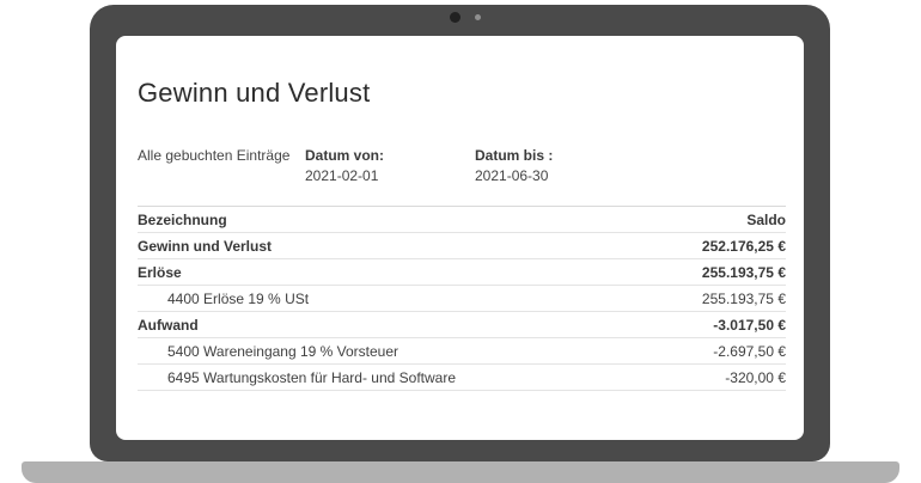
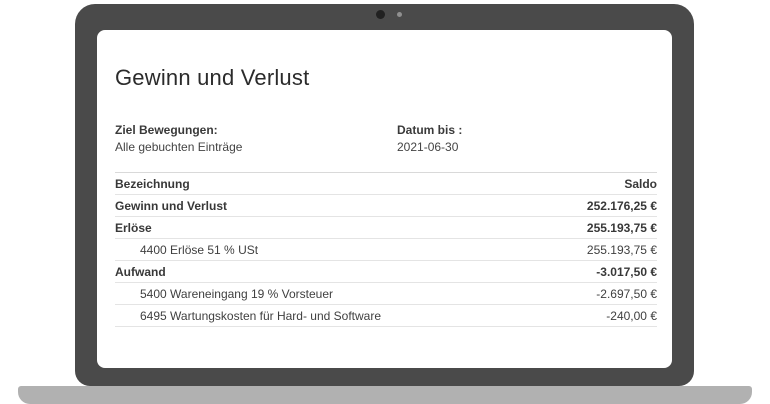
  Gewinn und Verlust
+ Ziel Bewegungen:
  Alle gebuchten Einträge
- Datum von:
- 2021-02-01
  Datum bis :
  2021-06-30
  Bezeichnung
  Saldo
  Gewinn und Verlust
  252.176,25 €
  Erlöse
  255.193,75 €
- 4400 Erlöse 19 % USt
+ 4400 Erlöse 51 % USt
  255.193,75 €
  Aufwand
  -3.017,50 €
  5400 Wareneingang 19 % Vorsteuer
  -2.697,50 €
  6495 Wartungskosten für Hard- und Software
- -320,00 €
+ -240,00 €
